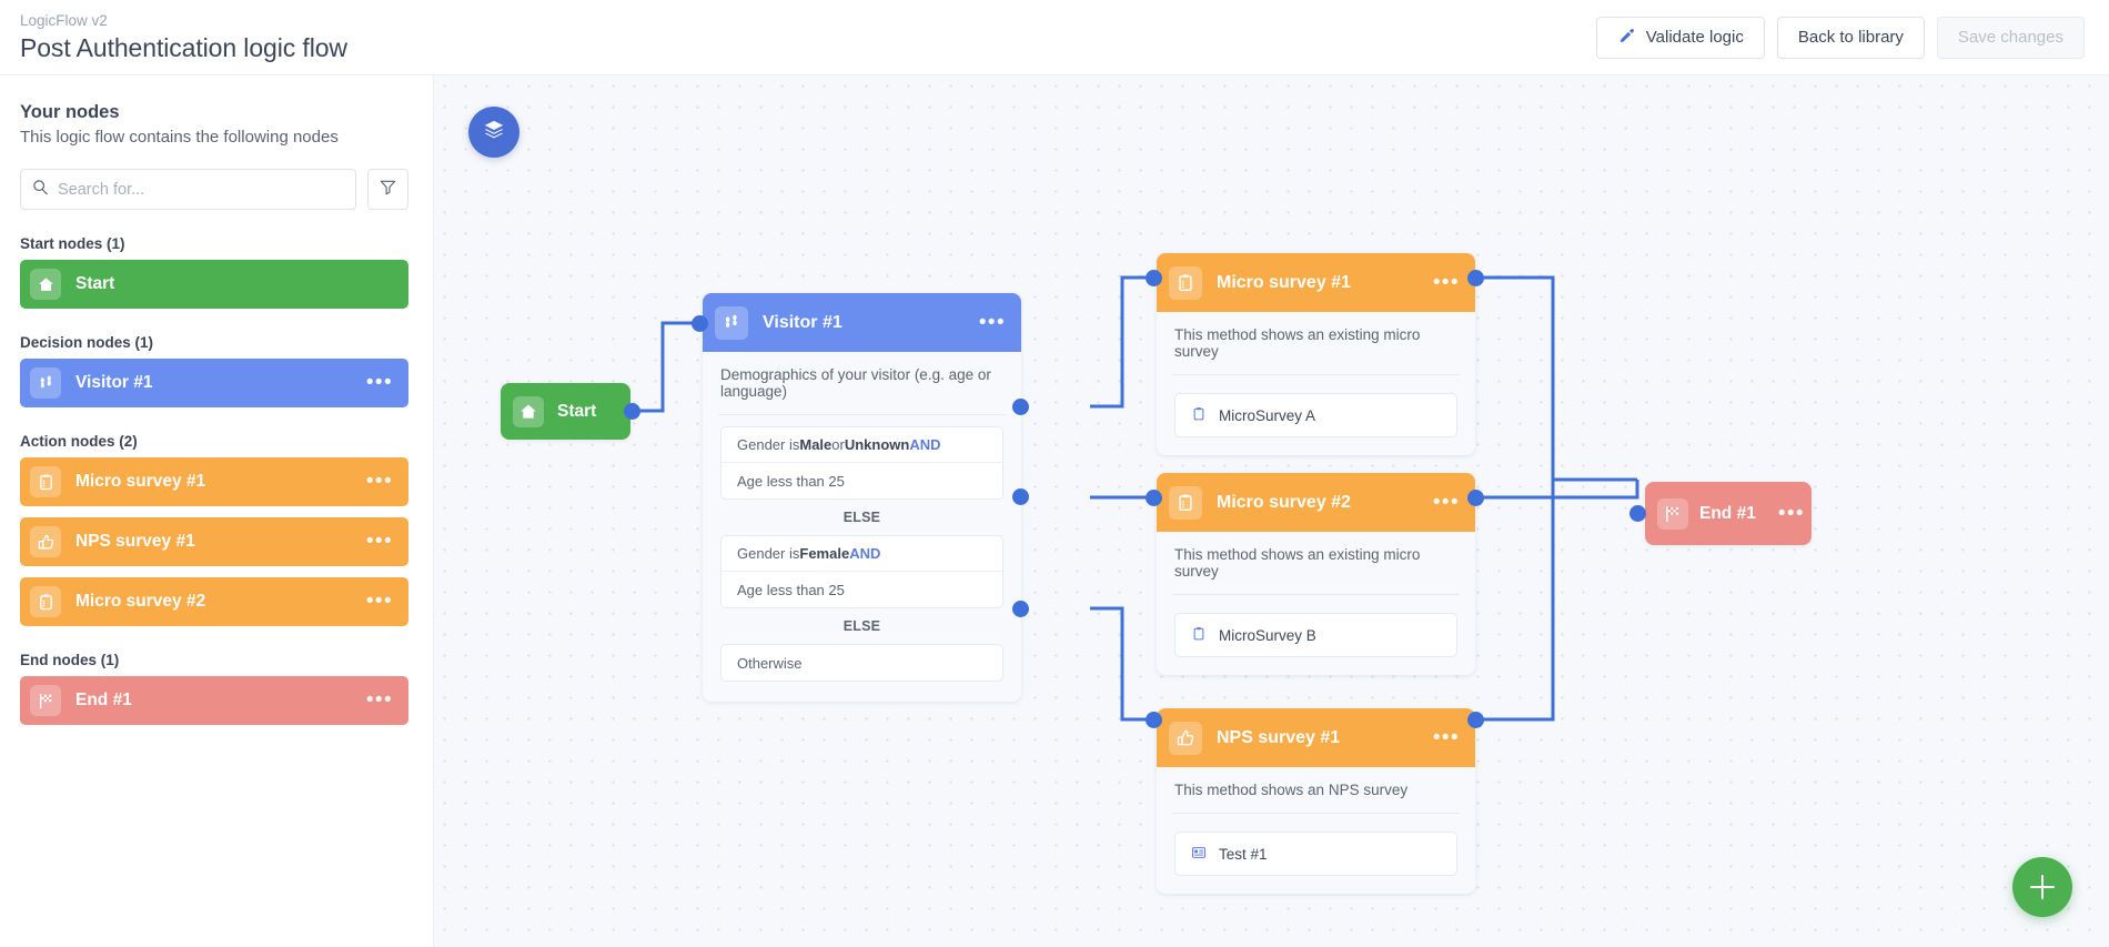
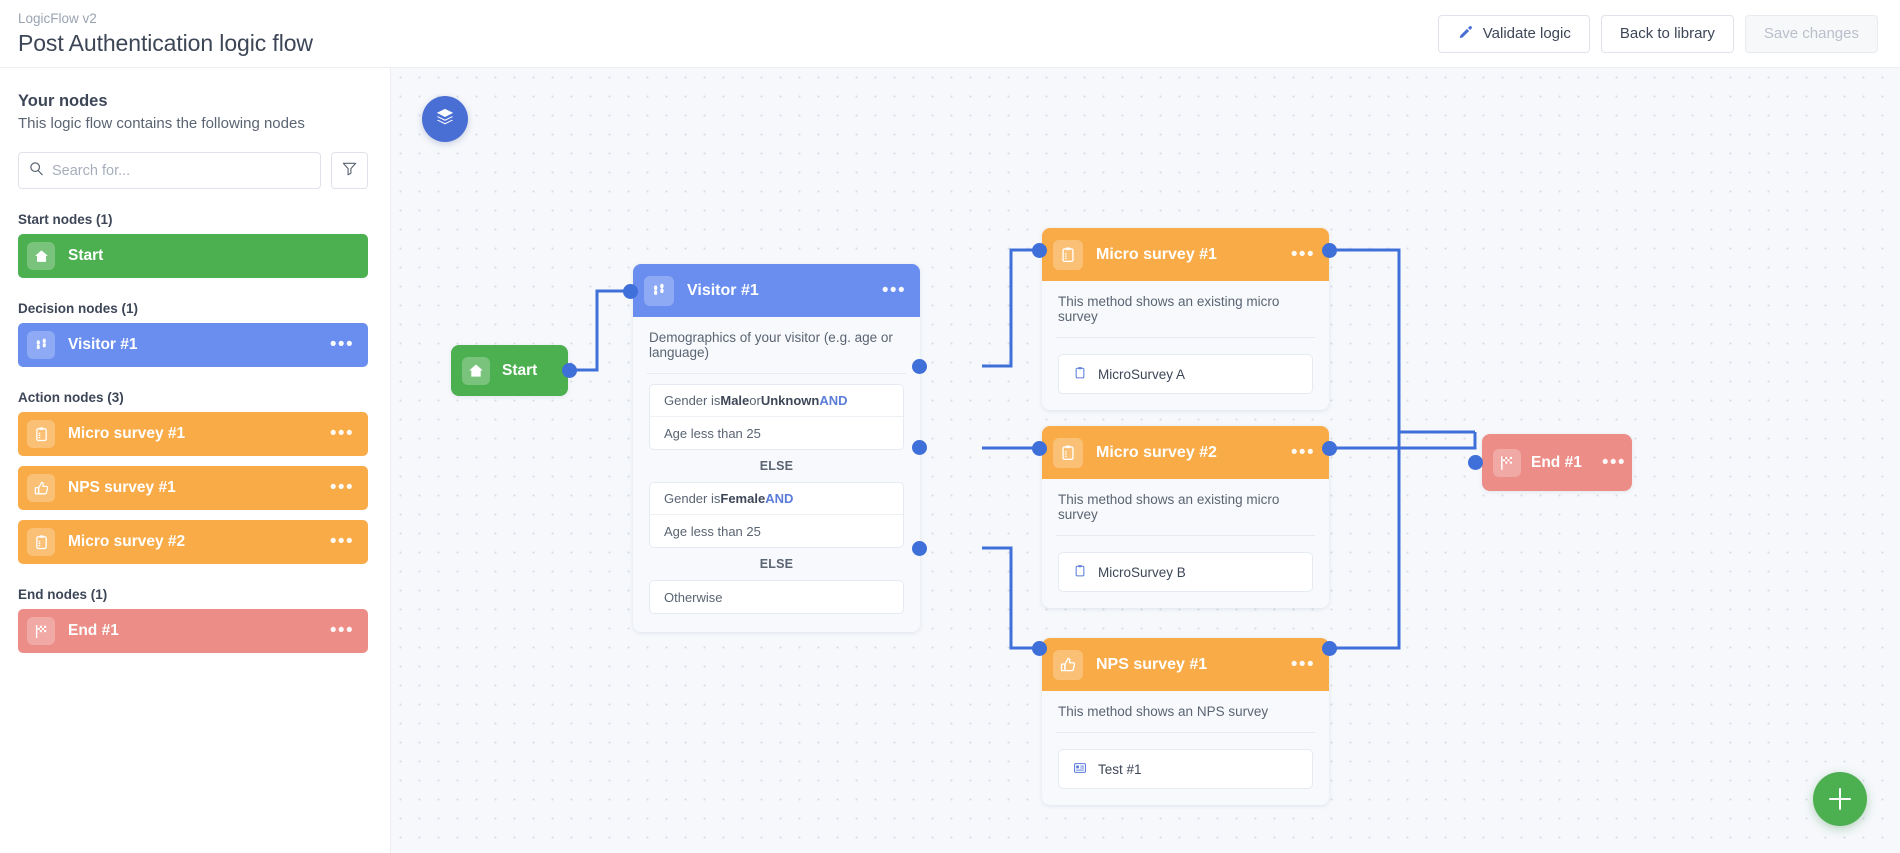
  LogicFlow v2
  Post Authentication logic flow
  Validate logic
  Back to library
  Save changes
  Your nodes
  This logic flow contains the following nodes
  Search for...
  Start nodes (1)
  Start
  Decision nodes (1)
  Visitor #1
  •••
- Action nodes (2)
+ Action nodes (3)
  Micro survey #1
  •••
  NPS survey #1
  •••
  Micro survey #2
  •••
  End nodes (1)
  End #1
  •••
  Start
  Visitor #1
  •••
  Demographics of your visitor (e.g. age or language)
  Gender is
  Male
  or
  Unknown
  AND
  Age less than 25
  ELSE
  Gender is
  Female
  AND
  Age less than 25
  ELSE
  Otherwise
  Micro survey #1
  •••
  This method shows an existing micro survey
  MicroSurvey A
  Micro survey #2
  •••
  This method shows an existing micro survey
  MicroSurvey B
  NPS survey #1
  •••
  This method shows an NPS survey
  Test #1
  End #1
  •••
